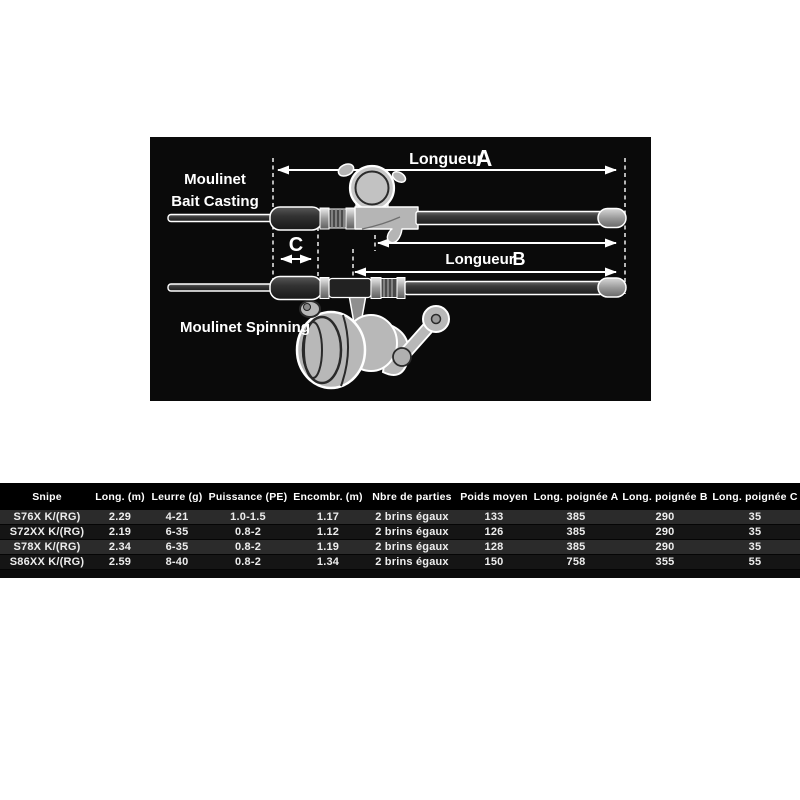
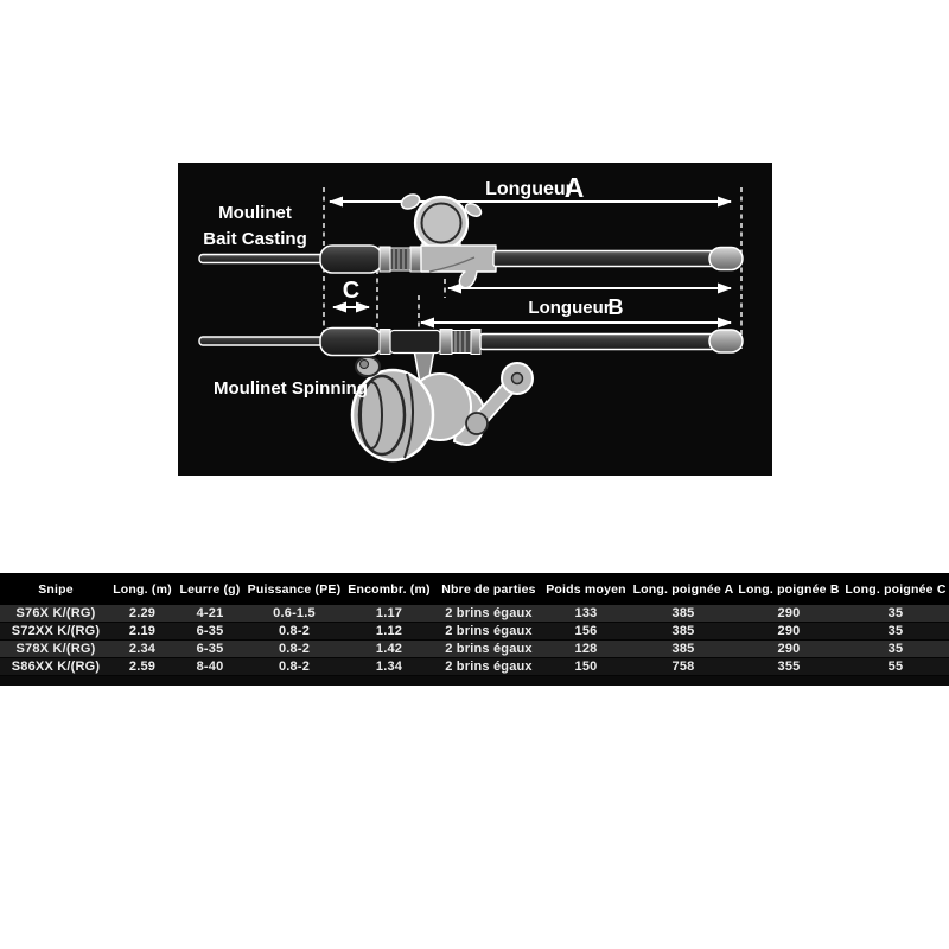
  Longueur
  A
  Longueur
  B
  C
  Moulinet
  Bait Casting
  Moulinet Spinning
  Snipe	Long. (m)	Leurre (g)	Puissance (PE)	Encombr. (m)	Nbre de parties	Poids moyen	Long. poignée A	Long. poignée B	Long. poignée C
- S76X K/(RG)	2.29	4-21	1.0-1.5	1.17	2 brins égaux	133	385	290	35
+ S76X K/(RG)	2.29	4-21	0.6-1.5	1.17	2 brins égaux	133	385	290	35
- S72XX K/(RG)	2.19	6-35	0.8-2	1.12	2 brins égaux	126	385	290	35
+ S72XX K/(RG)	2.19	6-35	0.8-2	1.12	2 brins égaux	156	385	290	35
- S78X K/(RG)	2.34	6-35	0.8-2	1.19	2 brins égaux	128	385	290	35
+ S78X K/(RG)	2.34	6-35	0.8-2	1.42	2 brins égaux	128	385	290	35
  S86XX K/(RG)	2.59	8-40	0.8-2	1.34	2 brins égaux	150	758	355	55
